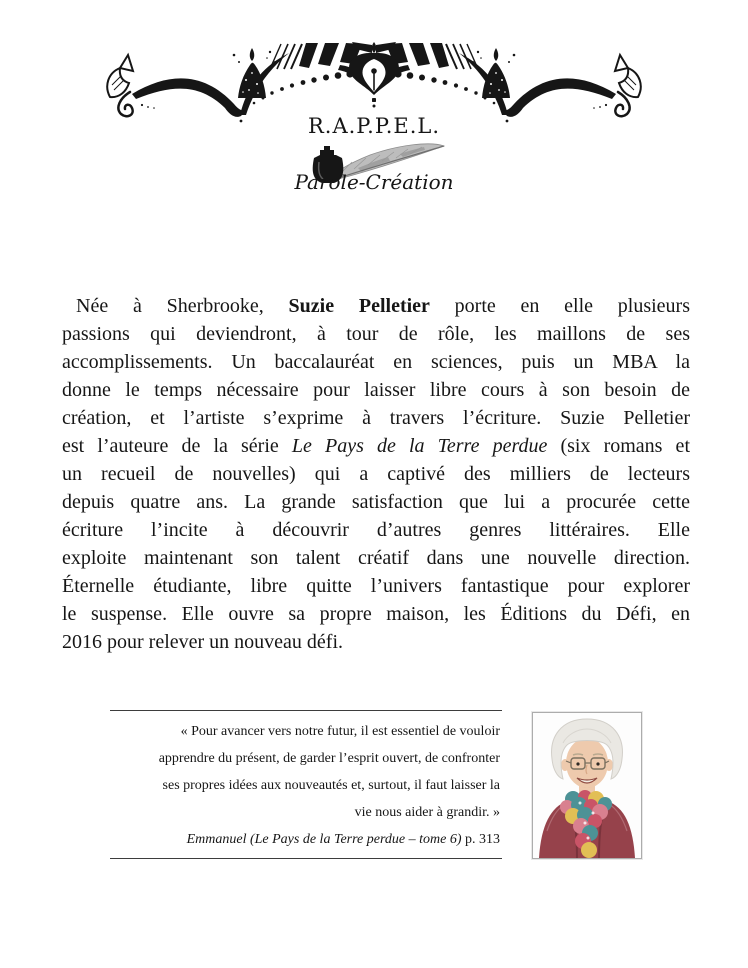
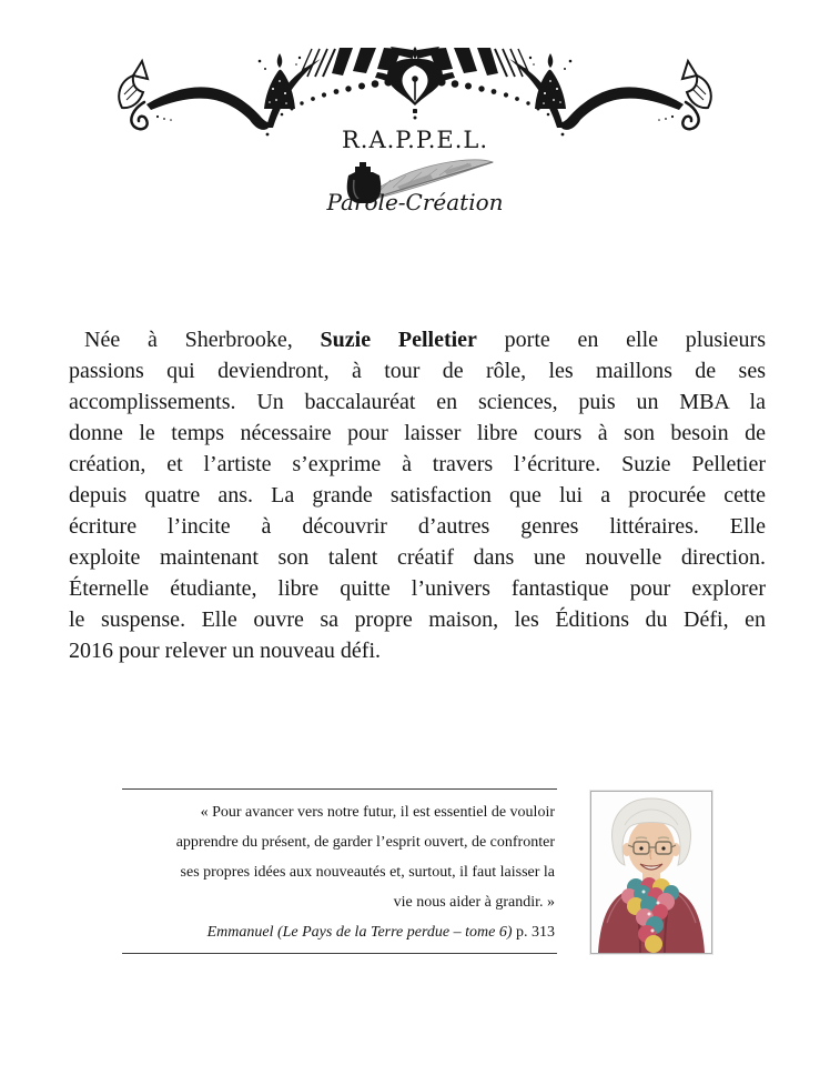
  R.A.P.P.E.L.
  Parole-Création
  Née à Sherbrooke, Suzie Pelletier porte en elle plusieurs
  passions qui deviendront, à tour de rôle, les maillons de ses
  accomplissements. Un baccalauréat en sciences, puis un MBA la
  donne le temps nécessaire pour laisser libre cours à son besoin de
  création, et l’artiste s’exprime à travers l’écriture. Suzie Pelletier
- est l’auteure de la série Le Pays de la Terre perdue (six romans et
- un recueil de nouvelles) qui a captivé des milliers de lecteurs
  depuis quatre ans. La grande satisfaction que lui a procurée cette
  écriture l’incite à découvrir d’autres genres littéraires. Elle
  exploite maintenant son talent créatif dans une nouvelle direction.
  Éternelle étudiante, libre quitte l’univers fantastique pour explorer
  le suspense. Elle ouvre sa propre maison, les Éditions du Défi, en
  2016 pour relever un nouveau défi.
  « Pour avancer vers notre futur, il est essentiel de vouloir
  apprendre du présent, de garder l’esprit ouvert, de confronter
  ses propres idées aux nouveautés et, surtout, il faut laisser la
  vie nous aider à grandir. »
  Emmanuel (Le Pays de la Terre perdue – tome 6) p. 313
